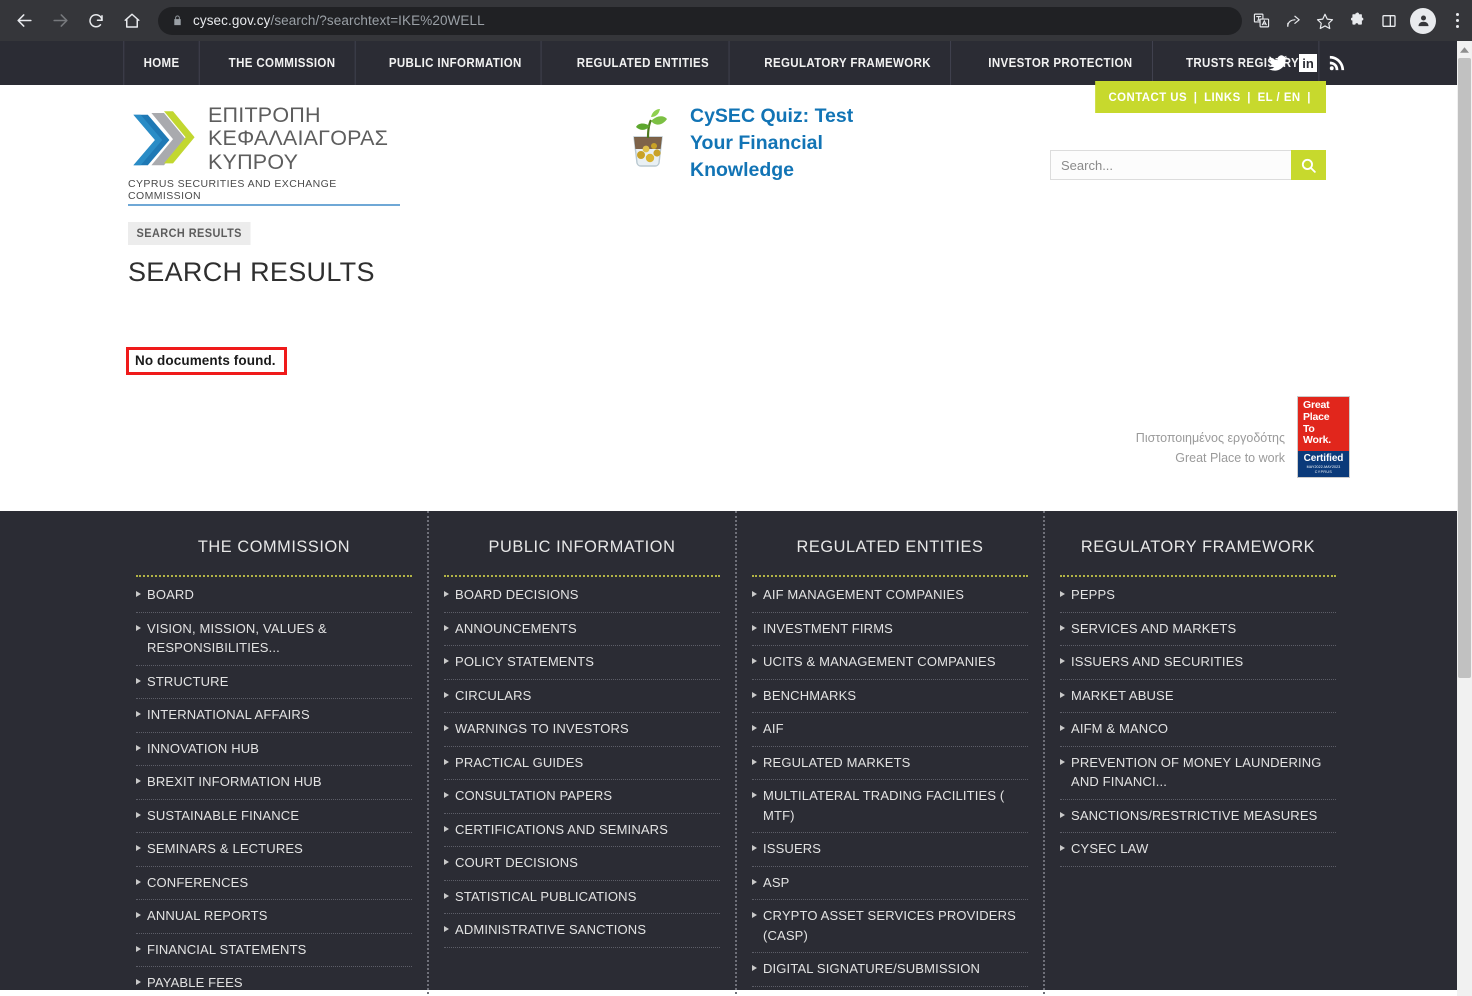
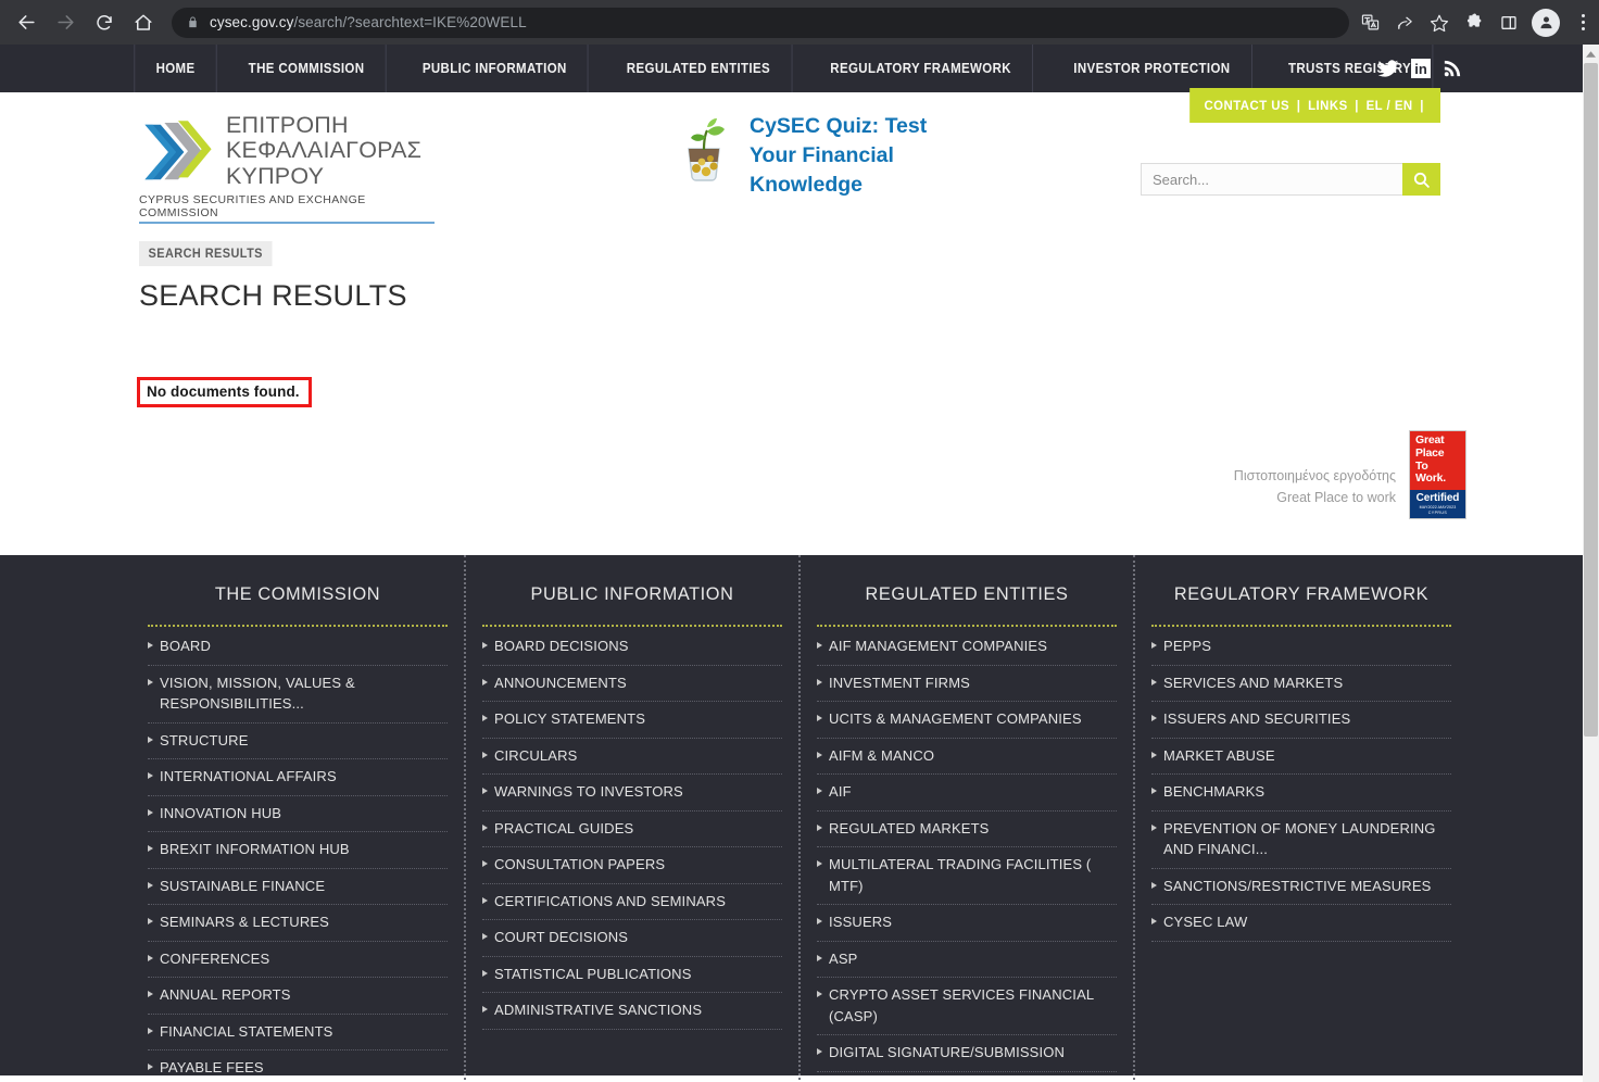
  cysec.gov.cy/search/?searchtext=IKE%20WELL
  HOME
  THE COMMISSION
  PUBLIC INFORMATION
  REGULATED ENTITIES
  REGULATORY FRAMEWORK
  INVESTOR PROTECTION
  TRUSTS REGIRY
  in
  CONTACT US
  |
  LINKS
  |
  EL / EN
  |
  ΕΠΙΤΡΟΠΗ
  ΚΕΦΑΛΑΙΑΓΟΡΑΣ
  ΚΥΠΡΟΥ
  CYPRUS SECURITIES AND EXCHANGE COMMISSION
  CySEC Quiz: Test
  Your Financial
  Knowledge
  Search...
  SEARCH RESULTS
  SEARCH RESULTS
  No documents found.
  Πιστοποιημένος εργοδότης
  Great Place to work
  Great
  Place
  To
  Work.
  Certified
  THE COMMISSION
  BOARD
  VISION, MISSION, VALUES & RESPONSIBILITIES...
  STRUCTURE
  INTERNATIONAL AFFAIRS
  INNOVATION HUB
  BREXIT INFORMATION HUB
  SUSTAINABLE FINANCE
  SEMINARS & LECTURES
  CONFERENCES
  ANNUAL REPORTS
  FINANCIAL STATEMENTS
  PAYABLE FEES
  PUBLIC INFORMATION
  BOARD DECISIONS
  ANNOUNCEMENTS
  POLICY STATEMENTS
  CIRCULARS
  WARNINGS TO INVESTORS
  PRACTICAL GUIDES
  CONSULTATION PAPERS
  CERTIFICATIONS AND SEMINARS
  COURT DECISIONS
  STATISTICAL PUBLICATIONS
  ADMINISTRATIVE SANCTIONS
  REGULATED ENTITIES
  AIF MANAGEMENT COMPANIES
  INVESTMENT FIRMS
  UCITS & MANAGEMENT COMPANIES
- BENCHMARKS
+ AIFM & MANCO
  AIF
  REGULATED MARKETS
  MULTILATERAL TRADING FACILITIES ( MTF)
  ISSUERS
  ASP
- CRYPTO ASSET SERVICES PROVIDERS (CASP)
+ CRYPTO ASSET SERVICES FINANCIAL (CASP)
  DIGITAL SIGNATURE/SUBMISSION
  REGULATORY FRAMEWORK
  PEPPS
  SERVICES AND MARKETS
  ISSUERS AND SECURITIES
  MARKET ABUSE
- AIFM & MANCO
+ BENCHMARKS
  PREVENTION OF MONEY LAUNDERING AND FINANCI...
  SANCTIONS/RESTRICTIVE MEASURES
  CYSEC LAW
